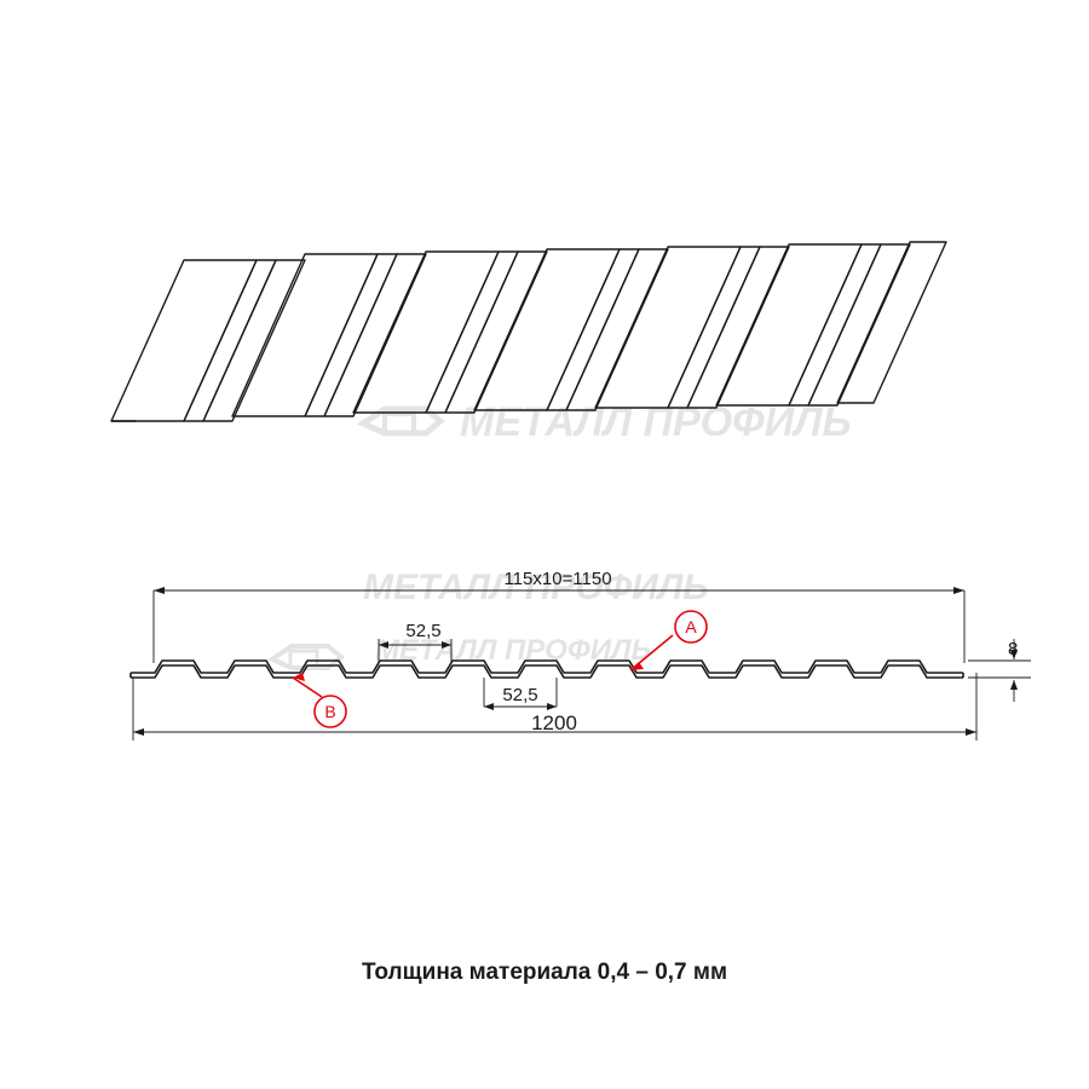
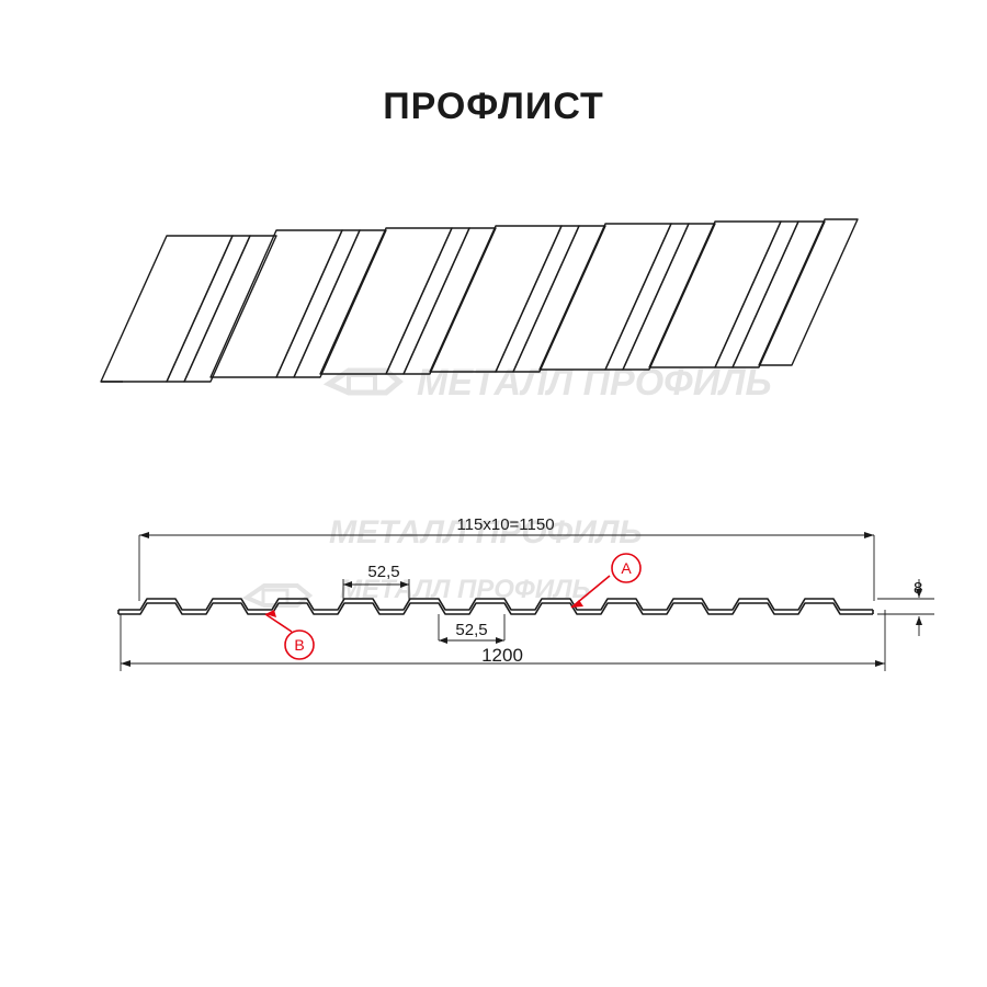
+ ПРОФЛИСТ
  МЕТАЛЛ ПРОФИЛЬ
  МЕТАЛЛ ПРОФИЛЬ
  МЕТАЛЛ ПРОФИЛЬ
  115х10=1150
  52,5
  52,5
  1200
  8
  A
  B
- Толщина материала 0,4 – 0,7 мм
